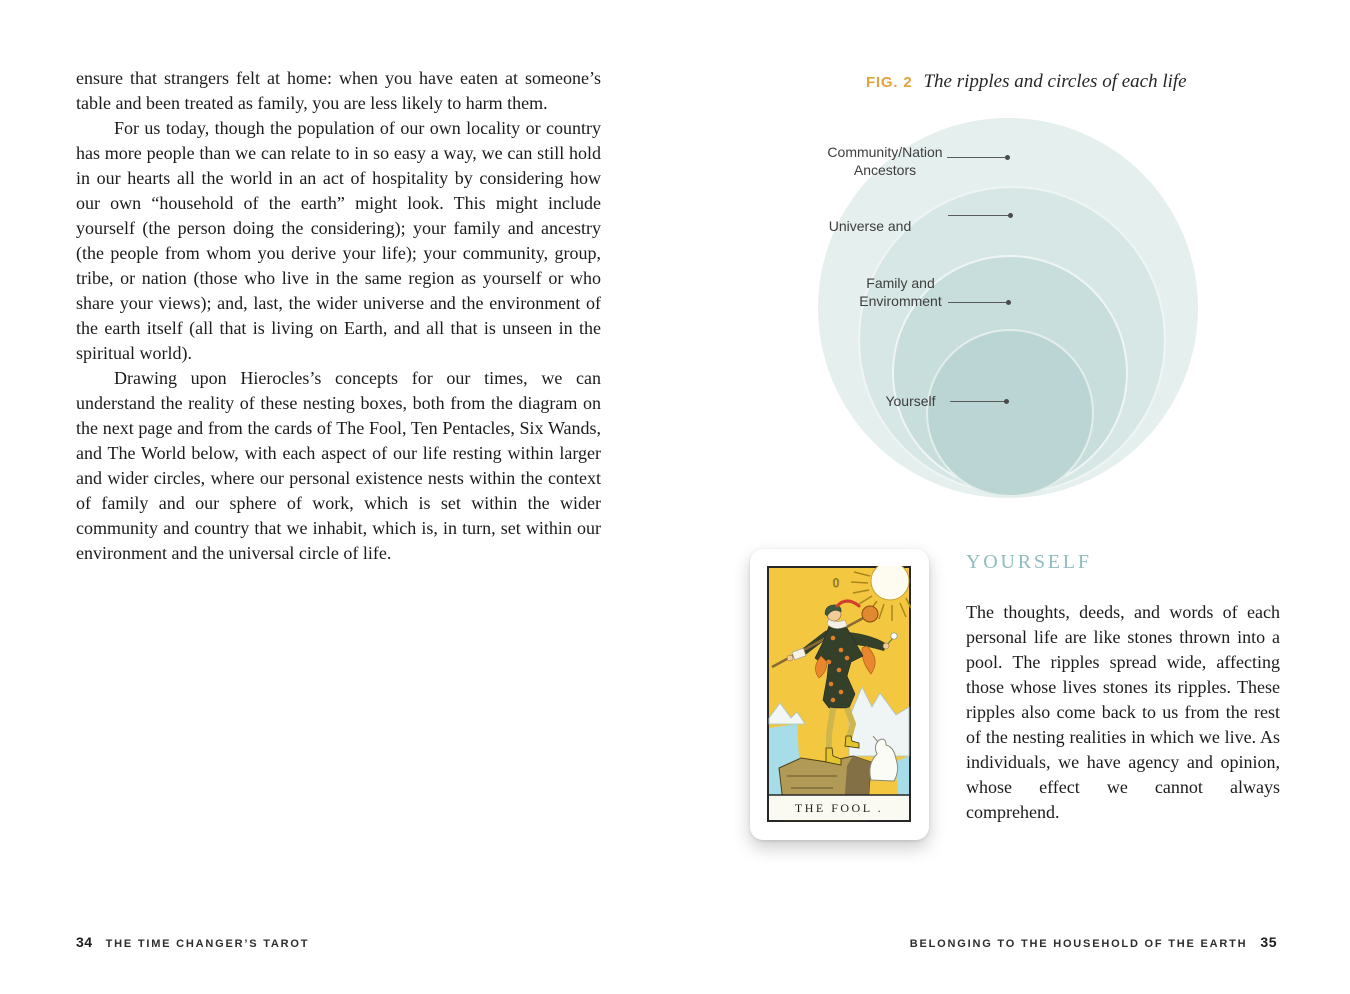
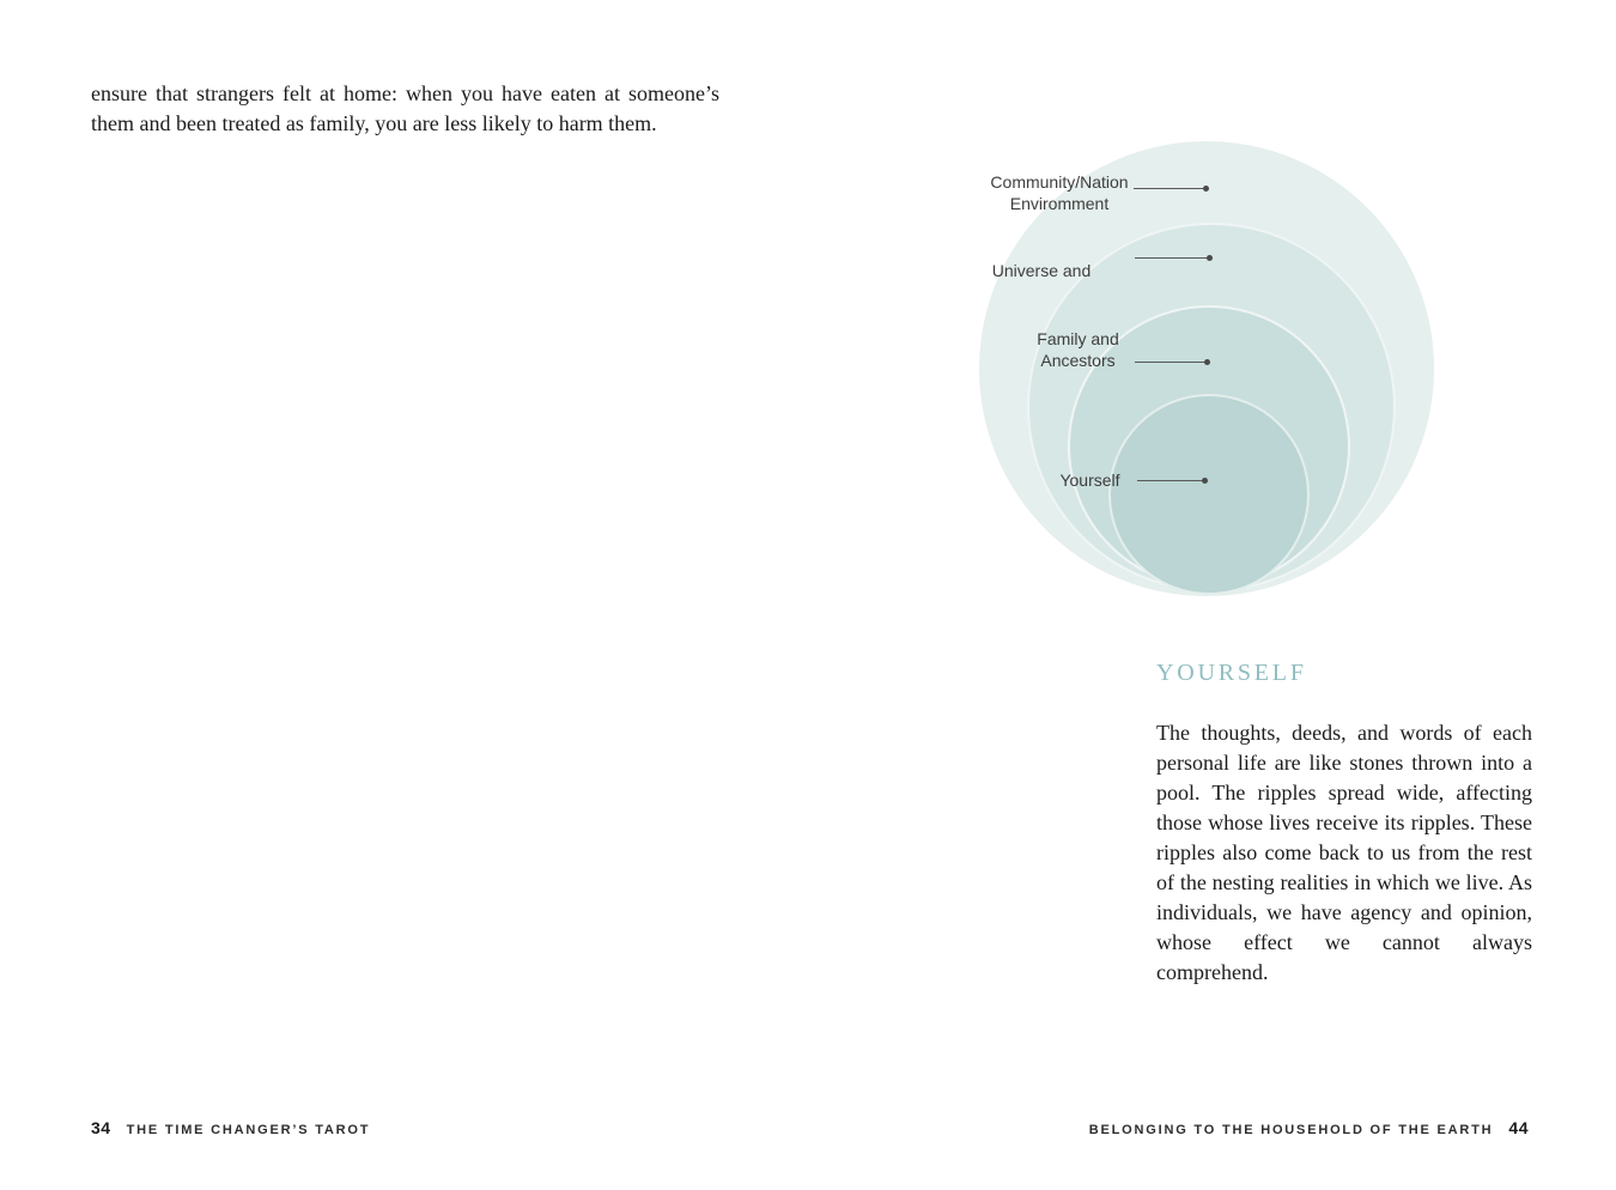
- ensure that strangers felt at home: when you have eaten at someone’s table and been treated as family, you are less likely to harm them.
+ ensure that strangers felt at home: when you have eaten at someone’s them and been treated as family, you are less likely to harm them.
- For us today, though the population of our own locality or country has more people than we can relate to in so easy a way, we can still hold in our hearts all the world in an act of hospitality by considering how our own “household of the earth” might look. This might include yourself (the person doing the considering); your family and ancestry (the people from whom you derive your life); your community, group, tribe, or nation (those who live in the same region as yourself or who share your views); and, last, the wider universe and the environment of the earth itself (all that is living on Earth, and all that is unseen in the spiritual world).
- Drawing upon Hierocles’s concepts for our times, we can understand the reality of these nesting boxes, both from the diagram on the next page and from the cards of The Fool, Ten Pentacles, Six Wands, and The World below, with each aspect of our life resting within larger and wider circles, where our personal existence nests within the context of family and our sphere of work, which is set within the wider community and country that we inhabit, which is, in turn, set within our environment and the universal circle of life.
  34
  THE TIME CHANGER’S TAROT
- FIG. 2
- The ripples and circles of each life
  Community/Nation
- Ancestors
+ Enviromment
  Universe and
  Family and
- Enviromment
+ Ancestors
  Yourself
- 0
- THE FOOL .
  YOURSELF
- The thoughts, deeds, and words of each personal life are like stones thrown into a pool. The ripples spread wide, affecting those whose lives stones its ripples. These ripples also come back to us from the rest of the nesting realities in which we live. As individuals, we have agency and opinion, whose effect we cannot always comprehend.
+ The thoughts, deeds, and words of each personal life are like stones thrown into a pool. The ripples spread wide, affecting those whose lives receive its ripples. These ripples also come back to us from the rest of the nesting realities in which we live. As individuals, we have agency and opinion, whose effect we cannot always comprehend.
  BELONGING TO THE HOUSEHOLD OF THE EARTH
- 35
+ 44
